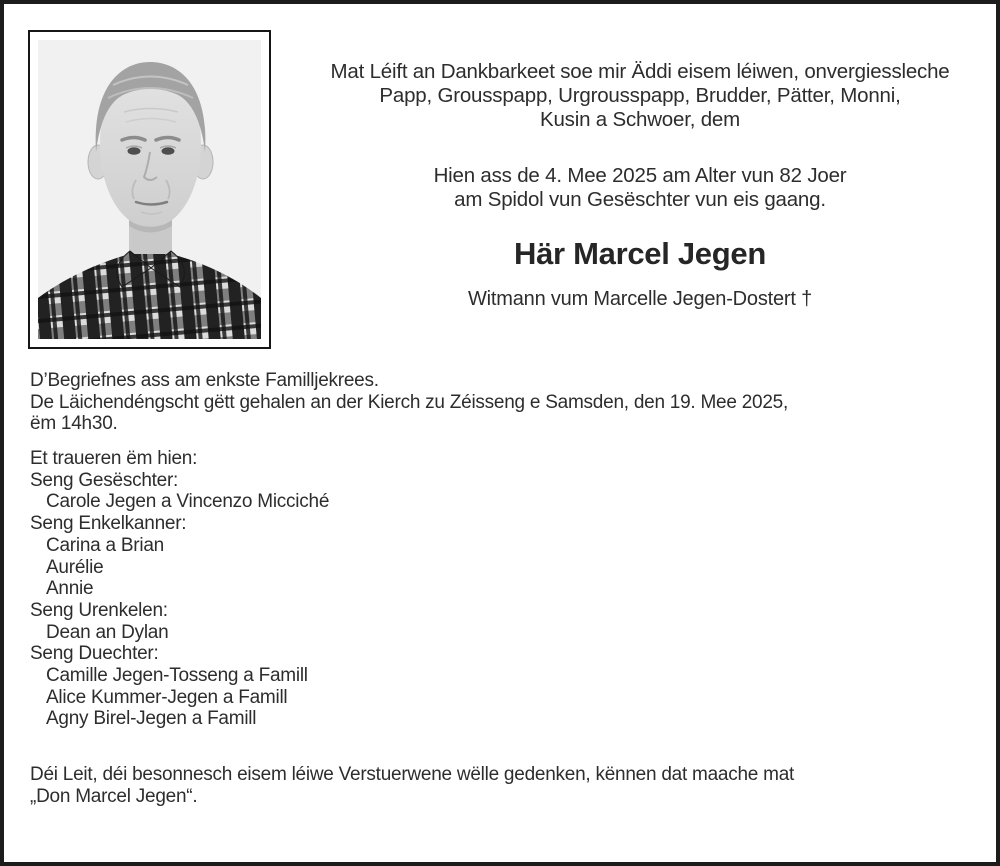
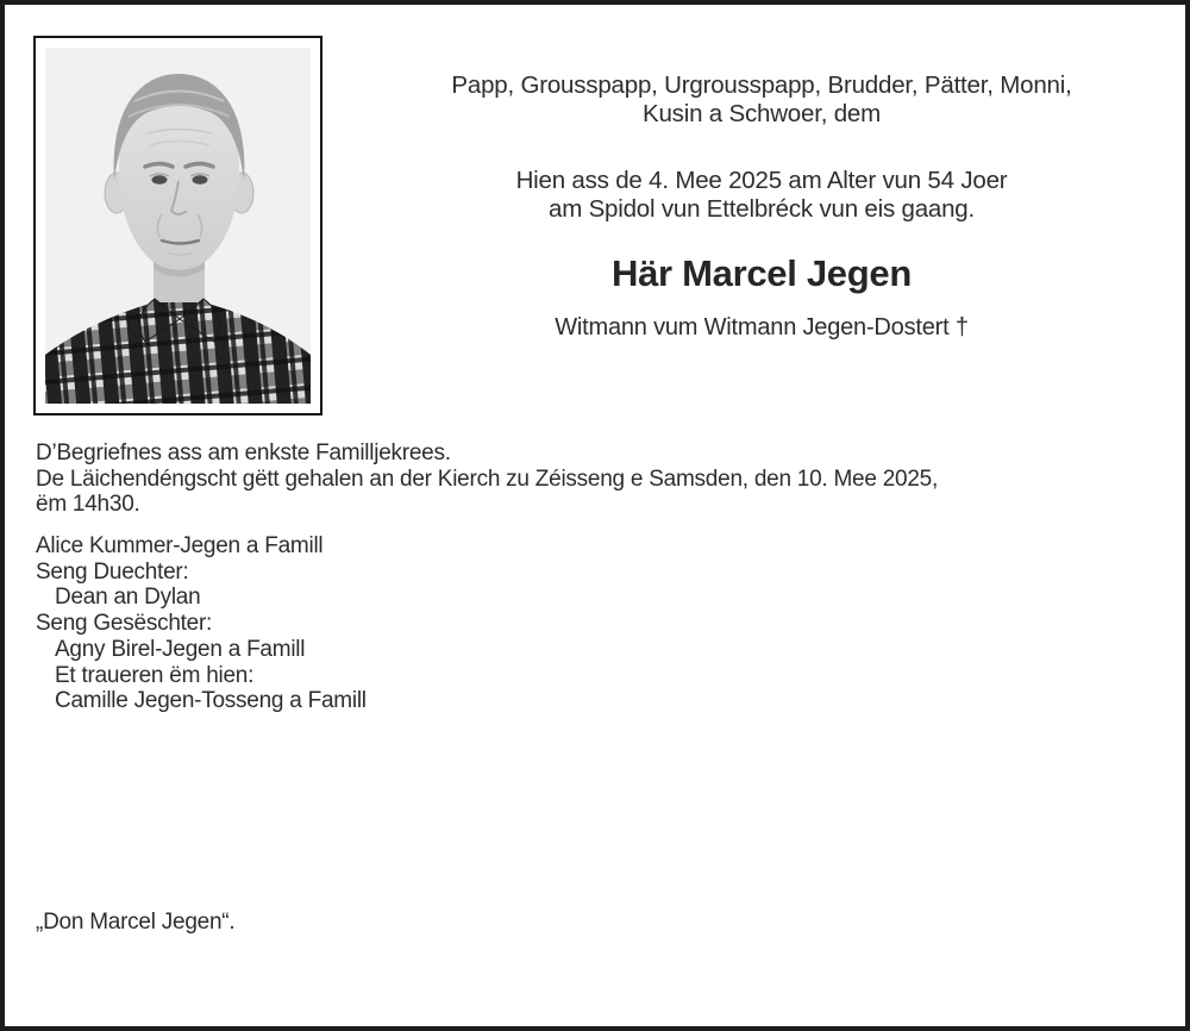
- Mat Léift an Dankbarkeet soe mir Äddi eisem léiwen, onvergiessleche
  Papp, Grousspapp, Urgrousspapp, Brudder, Pätter, Monni,
  Kusin a Schwoer, dem
- Hien ass de 4. Mee 2025 am Alter vun 82 Joer
+ Hien ass de 4. Mee 2025 am Alter vun 54 Joer
- am Spidol vun Gesëschter vun eis gaang.
+ am Spidol vun Ettelbréck vun eis gaang.
  Här Marcel Jegen
- Witmann vum Marcelle Jegen-Dostert †
+ Witmann vum Witmann Jegen-Dostert †
  D’Begriefnes ass am enkste Familljekrees.
- De Läichendéngscht gëtt gehalen an der Kierch zu Zéisseng e Samsden, den 19. Mee 2025,
+ De Läichendéngscht gëtt gehalen an der Kierch zu Zéisseng e Samsden, den 10. Mee 2025,
  ëm 14h30.
- Et traueren ëm hien:
+ Alice Kummer-Jegen a Famill
- Seng Gesëschter:
+ Seng Duechter:
- Carole Jegen a Vincenzo Micciché
- Seng Enkelkanner:
- Carina a Brian
- Aurélie
- Annie
- Seng Urenkelen:
  Dean an Dylan
- Seng Duechter:
+ Seng Gesëschter:
- Camille Jegen-Tosseng a Famill
+ Agny Birel-Jegen a Famill
- Alice Kummer-Jegen a Famill
+ Et traueren ëm hien:
- Agny Birel-Jegen a Famill
+ Camille Jegen-Tosseng a Famill
- Déi Leit, déi besonnesch eisem léiwe Verstuerwene wëlle gedenken, kënnen dat maache mat
  „Don Marcel Jegen“.
